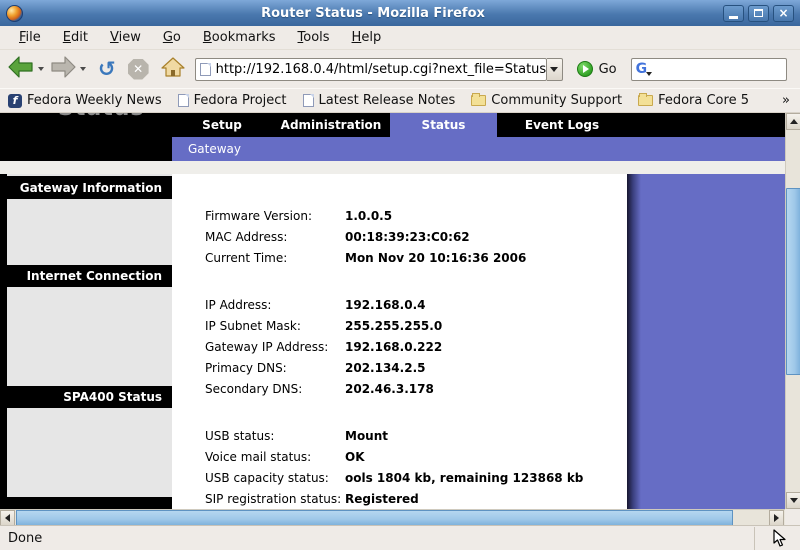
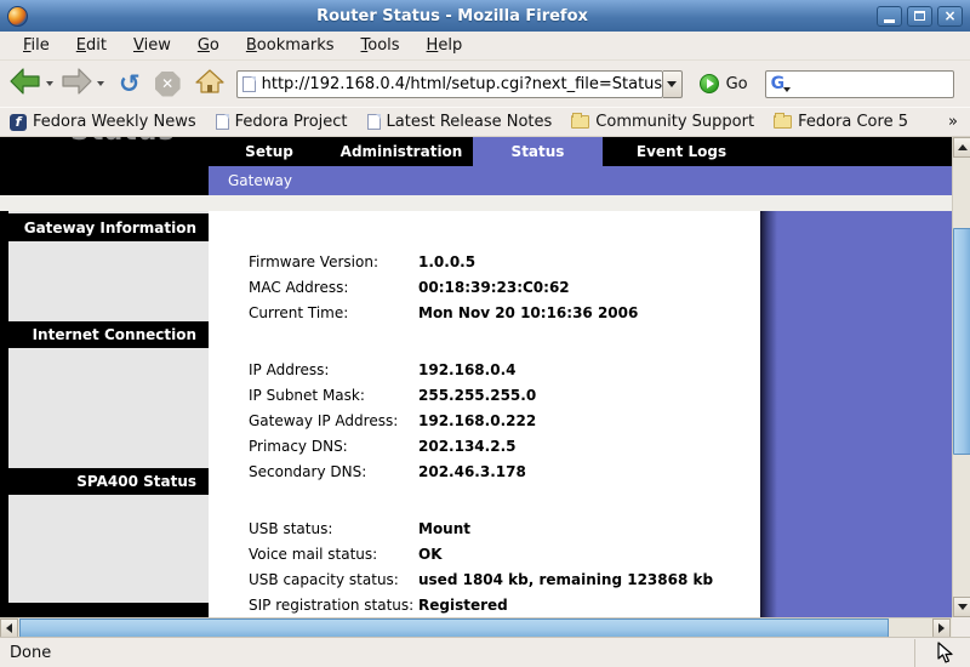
  Router Status - Mozilla Firefox
  ×
  File
  Edit
  View
  Go
  Bookmarks
  Tools
  Help
  ✕
  http://192.168.0.4/html/setup.cgi?next_file=Status
  Go
  G
  f
  Fedora Weekly News
  Fedora Project
  Latest Release Notes
  Community Support
  Fedora Core 5
  »
  Setup
  Administration
  Status
  Event Logs
  Gateway
  Gateway Information
  Internet Connection
  SPA400 Status
  Firmware Version:
  1.0.0.5
  MAC Address:
  00:18:39:23:C0:62
  Current Time:
  Mon Nov 20 10:16:36 2006
  IP Address:
  192.168.0.4
  IP Subnet Mask:
  255.255.255.0
  Gateway IP Address:
  192.168.0.222
  Primacy DNS:
  202.134.2.5
  Secondary DNS:
  202.46.3.178
  USB status:
  Mount
  Voice mail status:
  OK
  USB capacity status:
- ools 1804 kb, remaining 123868 kb
+ used 1804 kb, remaining 123868 kb
  SIP registration status:
  Registered
  Done
